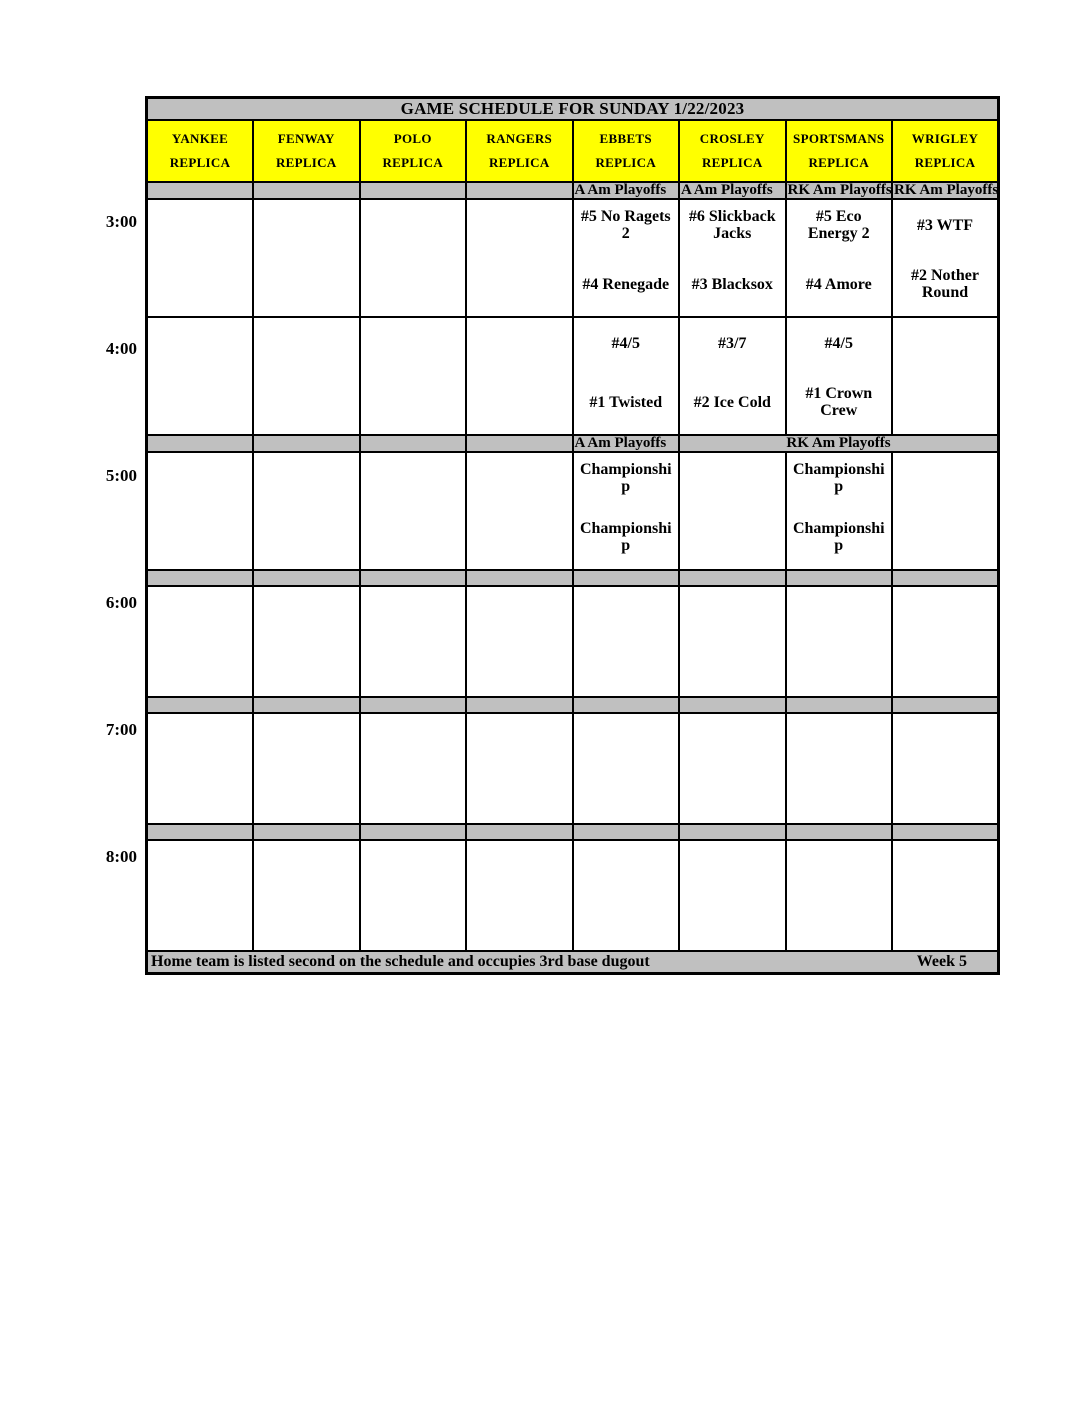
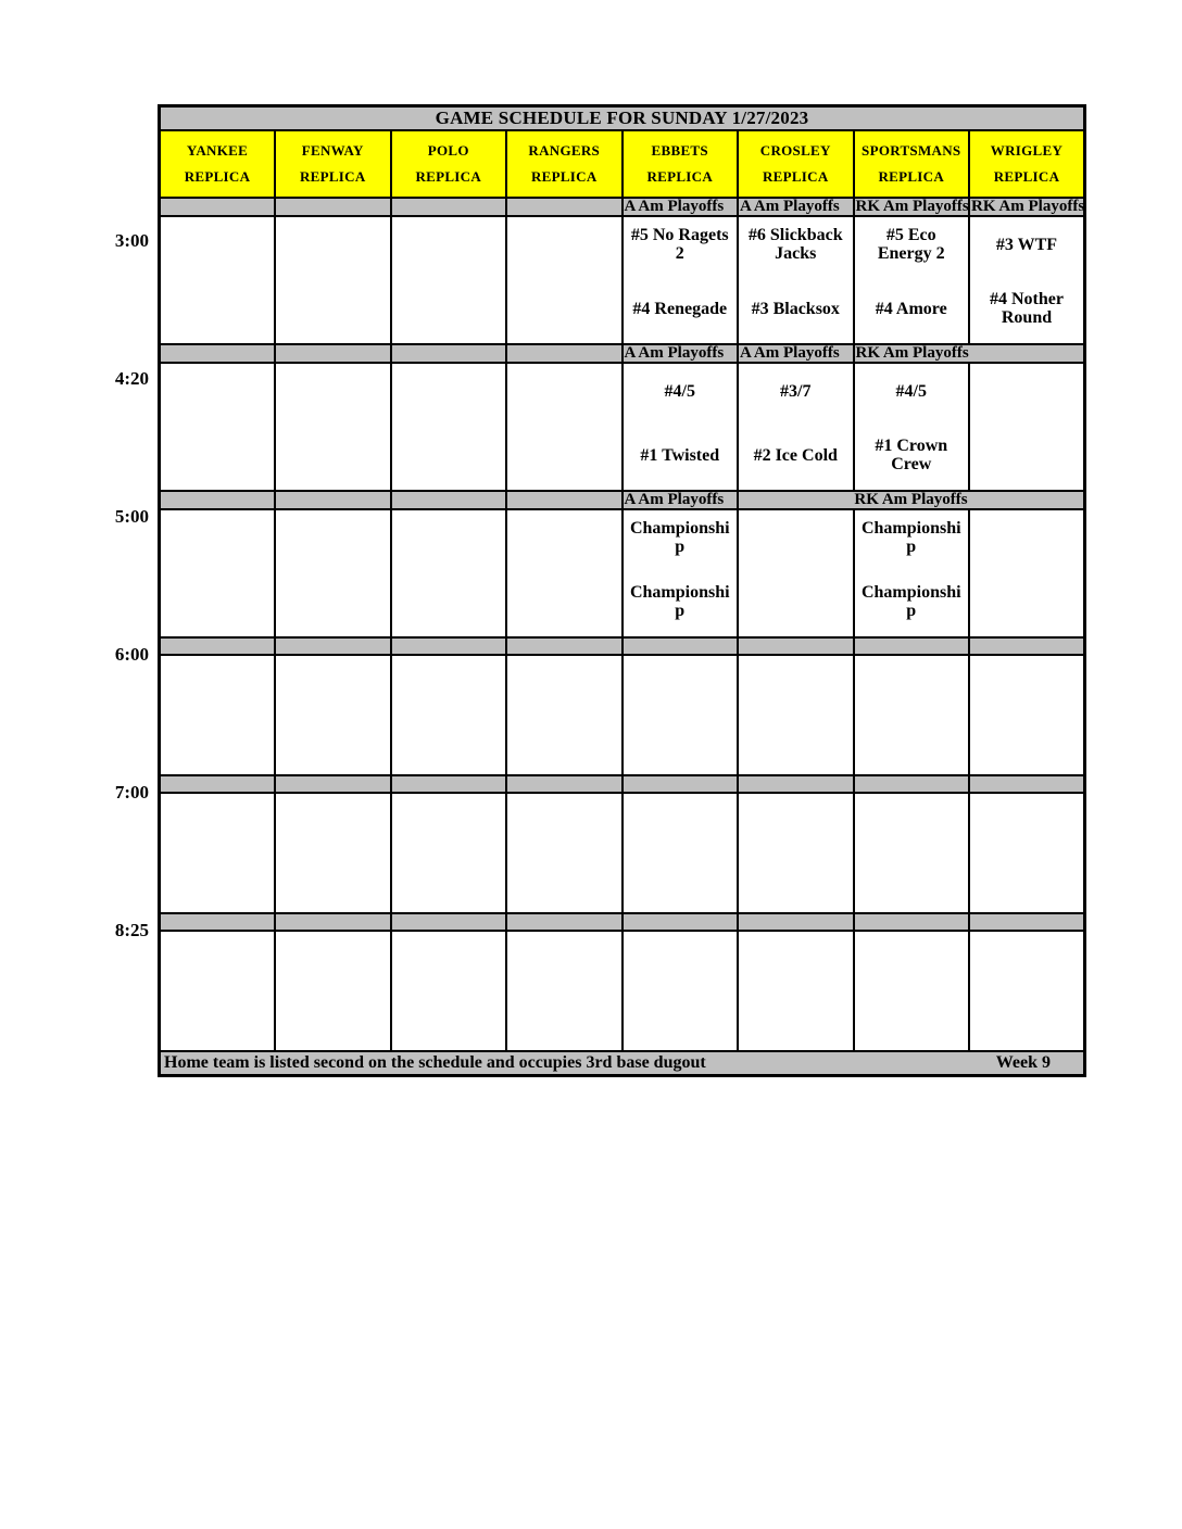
  3:00
- 4:00
+ 4:20
  5:00
  6:00
  7:00
- 8:00
+ 8:25
- GAME SCHEDULE FOR SUNDAY 1/22/2023
+ GAME SCHEDULE FOR SUNDAY 1/27/2023
  YANKEE REPLICA	FENWAY REPLICA	POLO REPLICA	RANGERS REPLICA	EBBETS REPLICA	CROSLEY REPLICA	SPORTSMANS REPLICA	WRIGLEY REPLICA
  				A Am Playoffs	A Am Playoffs	RK Am Playoffs	RK Am Playoffs
- 				#5 No Ragets 2 #4 Renegade	#6 Slickback Jacks #3 Blacksox	#5 Eco Energy 2 #4 Amore	#3 WTF #2 Nother Round
+ 				#5 No Ragets 2 #4 Renegade	#6 Slickback Jacks #3 Blacksox	#5 Eco Energy 2 #4 Amore	#3 WTF #4 Nother Round
+ 				A Am Playoffs	A Am Playoffs	RK Am Playoffs
  				#4/5 #1 Twisted	#3/7 #2 Ice Cold	#4/5 #1 Crown Crew
  				A Am Playoffs	RK Am Playoffs
  				Championship Championship		Championship Championship
- Home team is listed second on the schedule and occupies 3rd base dugout Week 5
+ Home team is listed second on the schedule and occupies 3rd base dugout Week 9
